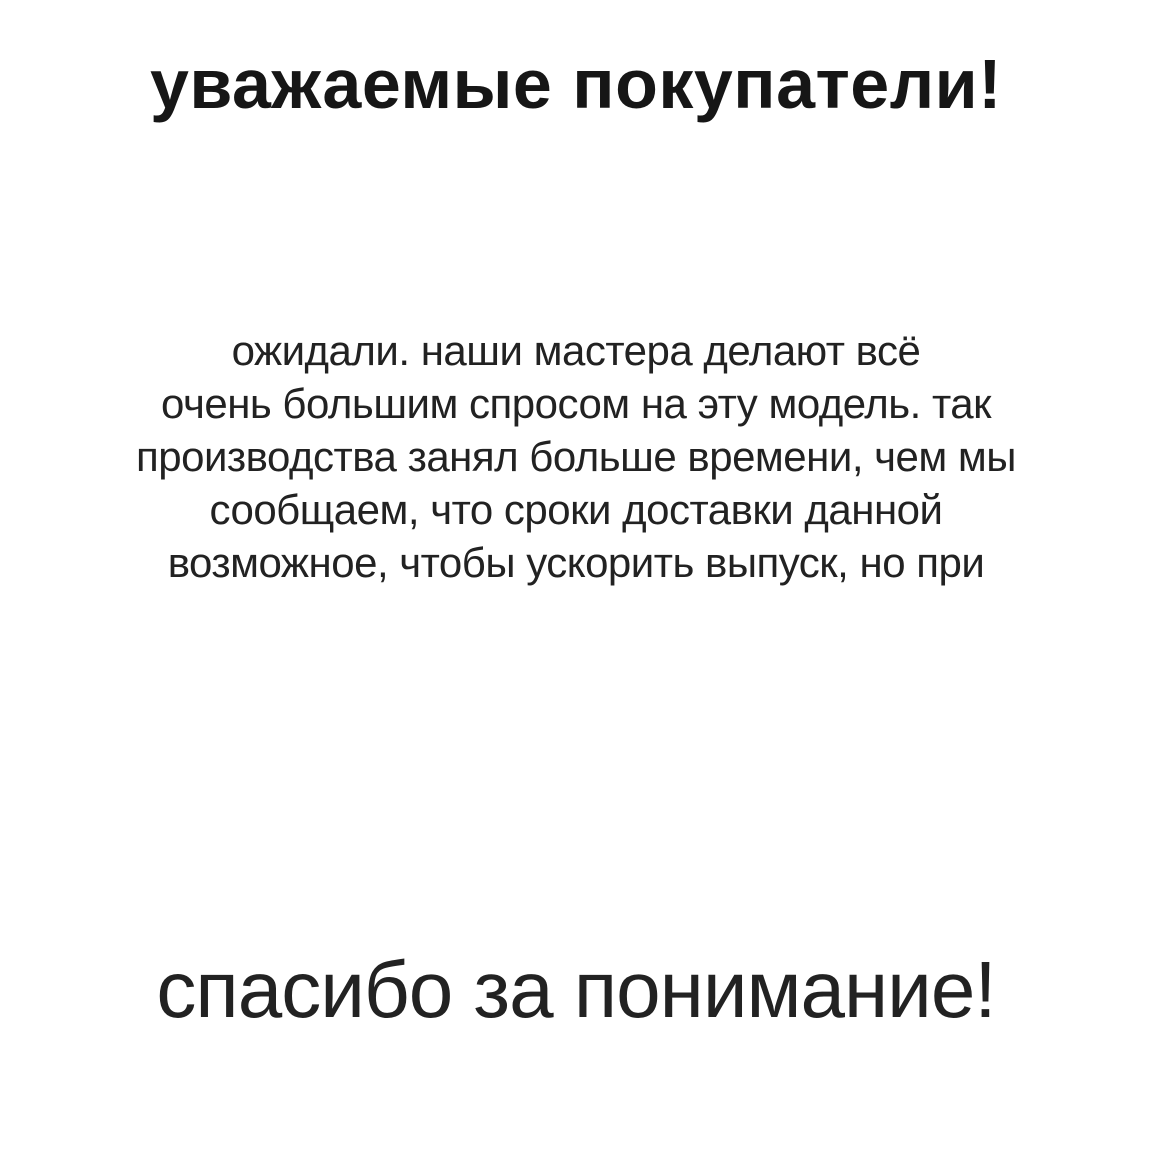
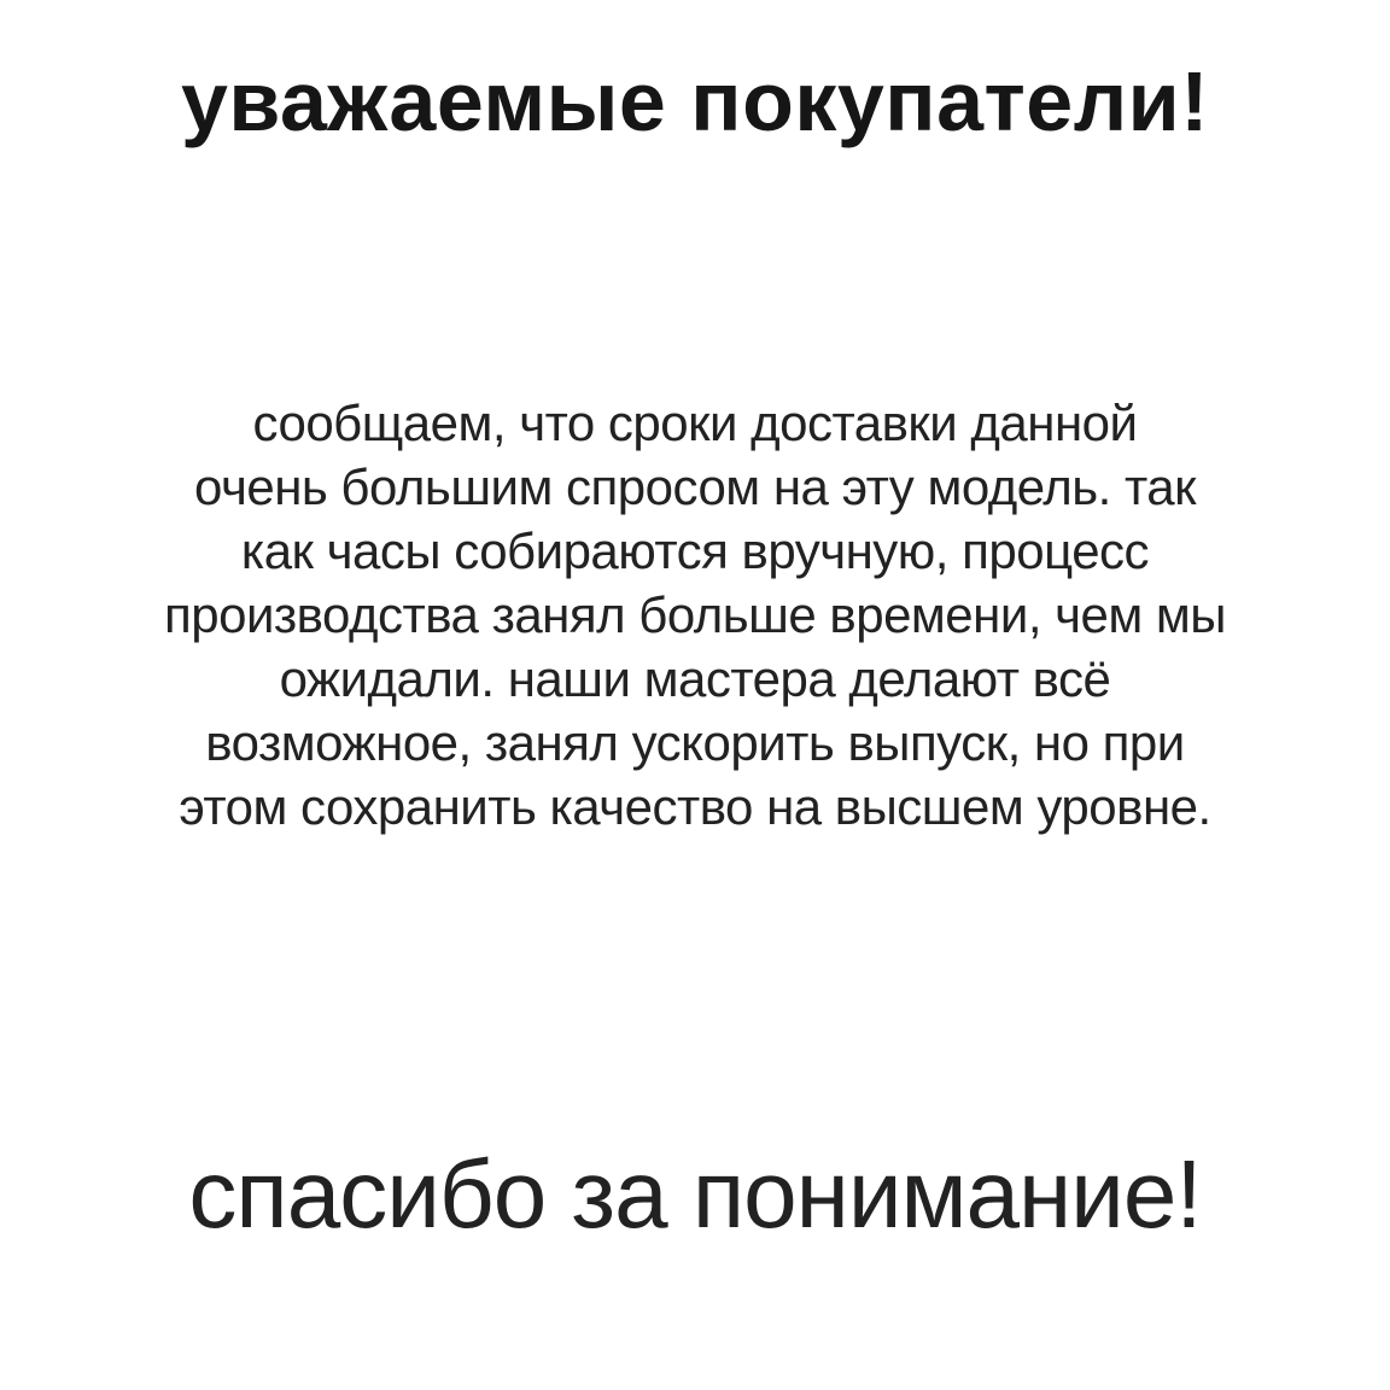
  уважаемые покупатели!
- ожидали. наши мастера делают всё
+ сообщаем, что сроки доставки данной
  очень большим спросом на эту модель. так
+ как часы собираются вручную, процесс
  производства занял больше времени, чем мы
- сообщаем, что сроки доставки данной
+ ожидали. наши мастера делают всё
- возможное, чтобы ускорить выпуск, но при
+ возможное, занял ускорить выпуск, но при
+ этом сохранить качество на высшем уровне.
  спасибо за понимание!
